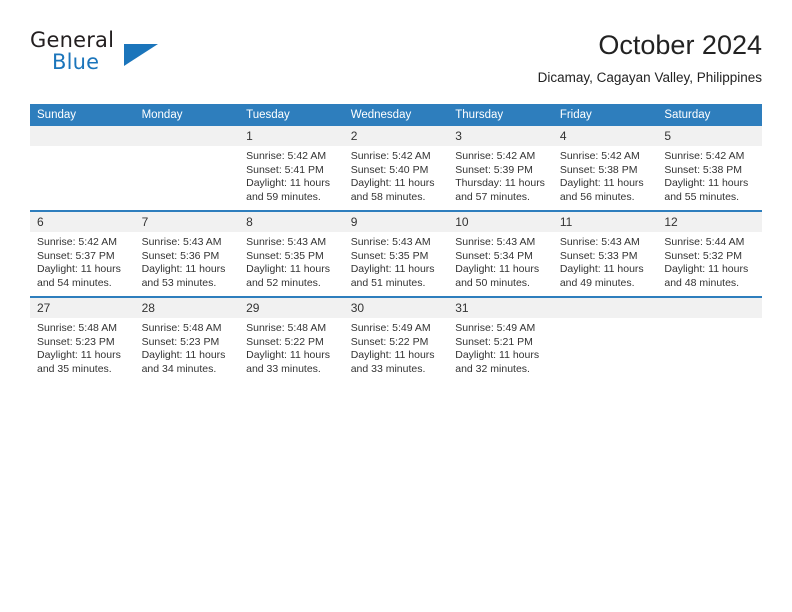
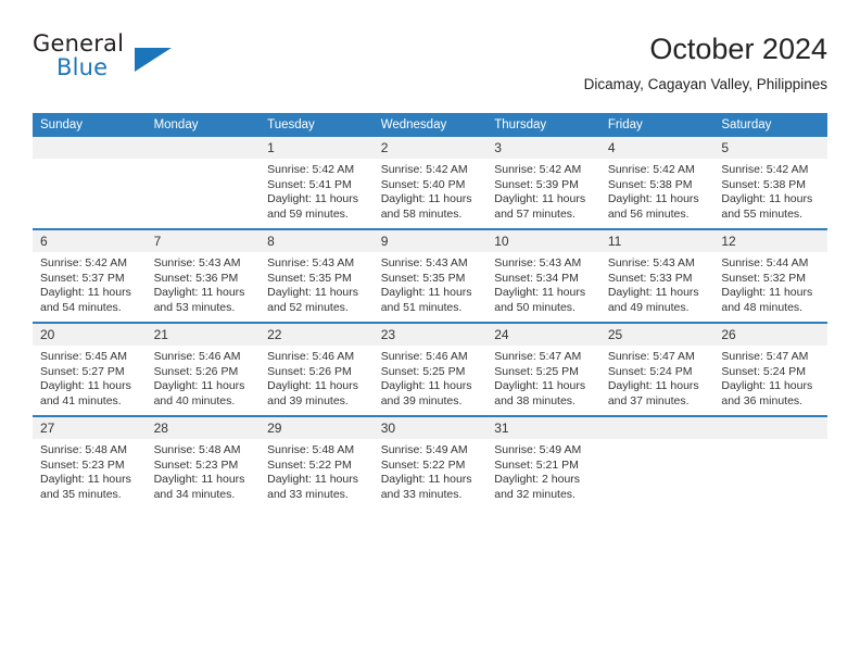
  General
  Blue
  October 2024
  Dicamay, Cagayan Valley, Philippines
  Sunday	Monday	Tuesday	Wednesday	Thursday	Friday	Saturday
- 		1Sunrise: 5:42 AMSunset: 5:41 PMDaylight: 11 hours and 59 minutes.	2Sunrise: 5:42 AMSunset: 5:40 PMDaylight: 11 hours and 58 minutes.	3Sunrise: 5:42 AMSunset: 5:39 PMThursday: 11 hours and 57 minutes.	4Sunrise: 5:42 AMSunset: 5:38 PMDaylight: 11 hours and 56 minutes.	5Sunrise: 5:42 AMSunset: 5:38 PMDaylight: 11 hours and 55 minutes.
+ 		1Sunrise: 5:42 AMSunset: 5:41 PMDaylight: 11 hours and 59 minutes.	2Sunrise: 5:42 AMSunset: 5:40 PMDaylight: 11 hours and 58 minutes.	3Sunrise: 5:42 AMSunset: 5:39 PMDaylight: 11 hours and 57 minutes.	4Sunrise: 5:42 AMSunset: 5:38 PMDaylight: 11 hours and 56 minutes.	5Sunrise: 5:42 AMSunset: 5:38 PMDaylight: 11 hours and 55 minutes.
  6Sunrise: 5:42 AMSunset: 5:37 PMDaylight: 11 hours and 54 minutes.	7Sunrise: 5:43 AMSunset: 5:36 PMDaylight: 11 hours and 53 minutes.	8Sunrise: 5:43 AMSunset: 5:35 PMDaylight: 11 hours and 52 minutes.	9Sunrise: 5:43 AMSunset: 5:35 PMDaylight: 11 hours and 51 minutes.	10Sunrise: 5:43 AMSunset: 5:34 PMDaylight: 11 hours and 50 minutes.	11Sunrise: 5:43 AMSunset: 5:33 PMDaylight: 11 hours and 49 minutes.	12Sunrise: 5:44 AMSunset: 5:32 PMDaylight: 11 hours and 48 minutes.
+ 20Sunrise: 5:45 AMSunset: 5:27 PMDaylight: 11 hours and 41 minutes.	21Sunrise: 5:46 AMSunset: 5:26 PMDaylight: 11 hours and 40 minutes.	22Sunrise: 5:46 AMSunset: 5:26 PMDaylight: 11 hours and 39 minutes.	23Sunrise: 5:46 AMSunset: 5:25 PMDaylight: 11 hours and 39 minutes.	24Sunrise: 5:47 AMSunset: 5:25 PMDaylight: 11 hours and 38 minutes.	25Sunrise: 5:47 AMSunset: 5:24 PMDaylight: 11 hours and 37 minutes.	26Sunrise: 5:47 AMSunset: 5:24 PMDaylight: 11 hours and 36 minutes.
- 27Sunrise: 5:48 AMSunset: 5:23 PMDaylight: 11 hours and 35 minutes.	28Sunrise: 5:48 AMSunset: 5:23 PMDaylight: 11 hours and 34 minutes.	29Sunrise: 5:48 AMSunset: 5:22 PMDaylight: 11 hours and 33 minutes.	30Sunrise: 5:49 AMSunset: 5:22 PMDaylight: 11 hours and 33 minutes.	31Sunrise: 5:49 AMSunset: 5:21 PMDaylight: 11 hours and 32 minutes.
+ 27Sunrise: 5:48 AMSunset: 5:23 PMDaylight: 11 hours and 35 minutes.	28Sunrise: 5:48 AMSunset: 5:23 PMDaylight: 11 hours and 34 minutes.	29Sunrise: 5:48 AMSunset: 5:22 PMDaylight: 11 hours and 33 minutes.	30Sunrise: 5:49 AMSunset: 5:22 PMDaylight: 11 hours and 33 minutes.	31Sunrise: 5:49 AMSunset: 5:21 PMDaylight: 2 hours and 32 minutes.
